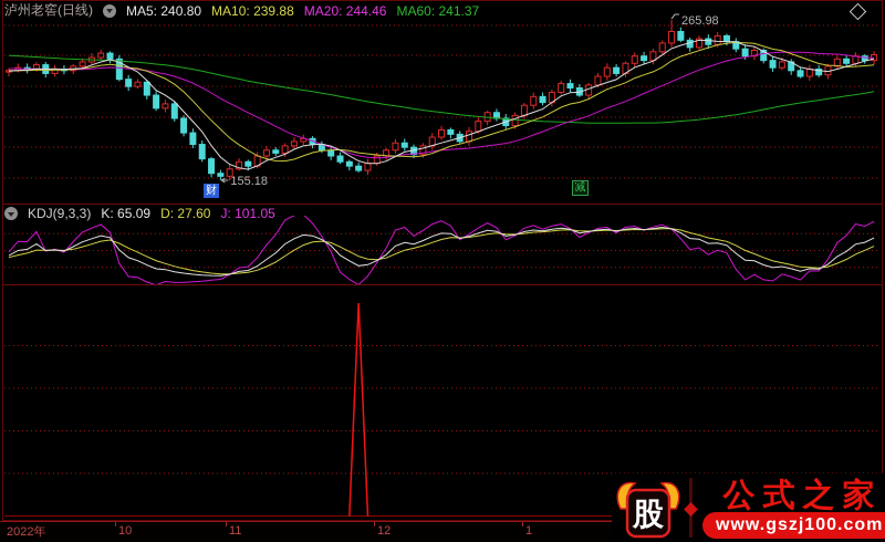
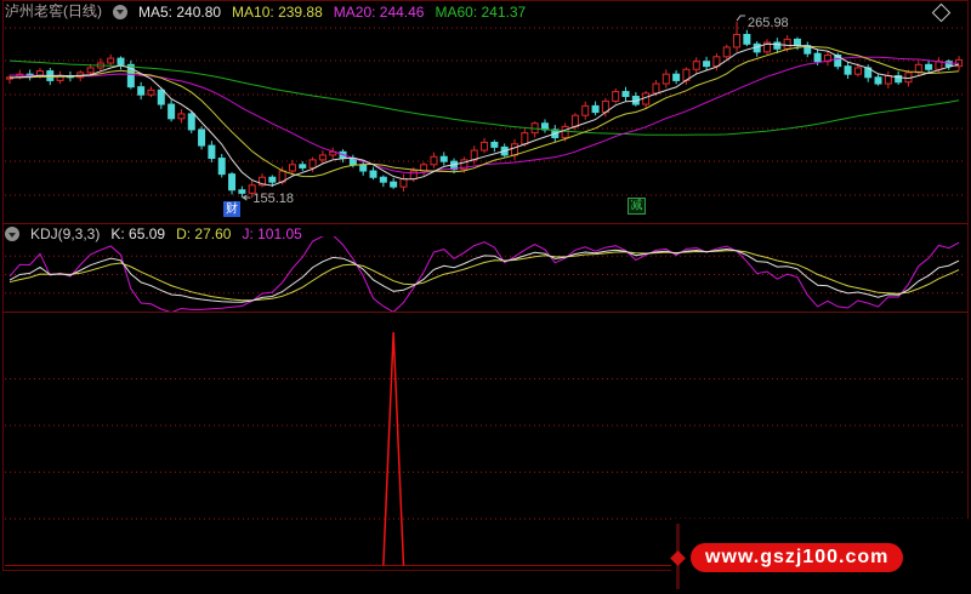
  155.18
  265.98
  泸州老窖(日线)
  MA5: 240.80
  MA10: 239.88
  MA20: 244.46
  MA60: 241.37
  KDJ(9,3,3)
  K: 65.09
  D: 27.60
  J: 101.05
  财
  减
- 2022年
- 10
- 11
- 12
- 1
- 股
- 公式之家
  www.gszj100.com
